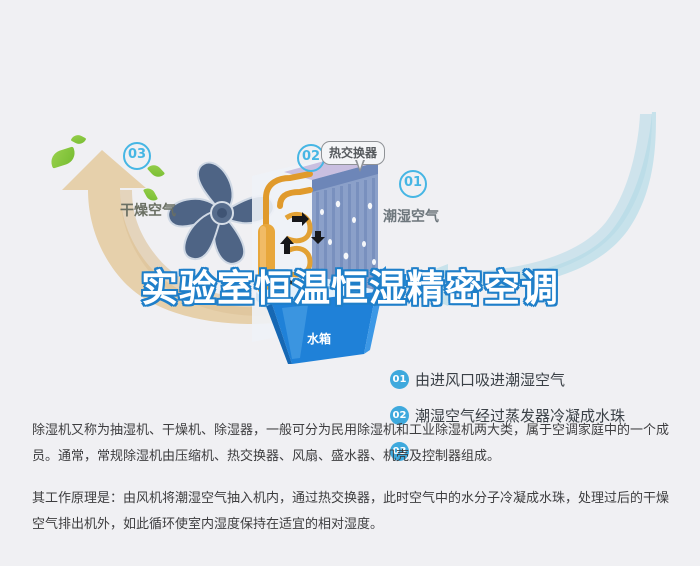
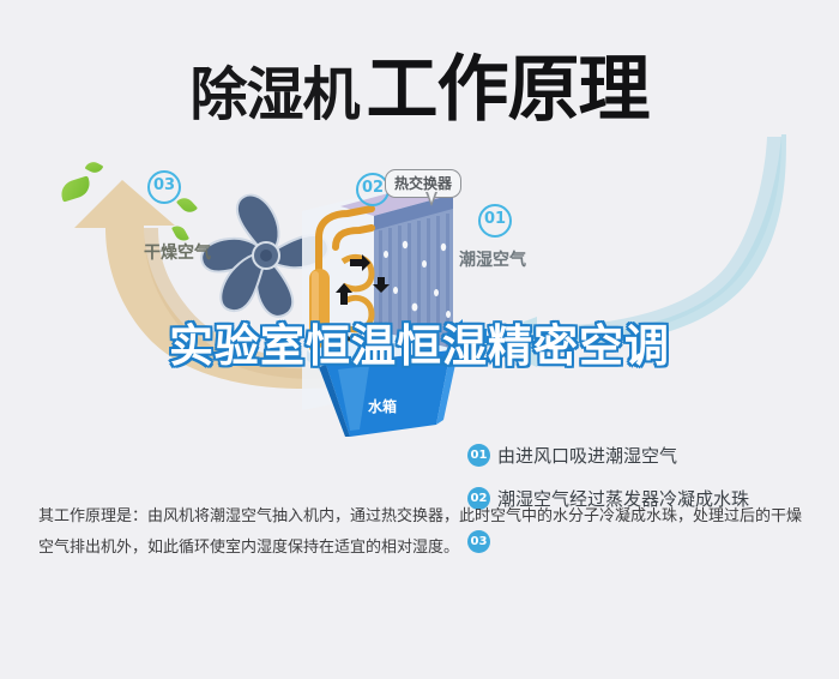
+ 除湿机工作原理
  03
  02
  01
  热交换器
  干燥空气
  潮湿空气
  水箱
  01
  由进风口吸进潮湿空气
  02
  潮湿空气经过蒸发器冷凝成水珠
  03
  实验室恒温恒湿精密空调
- 除湿机又称为抽湿机、干燥机、除湿器，一般可分为民用除湿机和工业除湿机两大类，属于空调家庭中的一个成员。通常，常规除湿机由压缩机、热交换器、风扇、盛水器、机壳及控制器组成。
  其工作原理是：由风机将潮湿空气抽入机内，通过热交换器，此时空气中的水分子冷凝成水珠，处理过后的干燥空气排出机外，如此循环使室内湿度保持在适宜的相对湿度。
